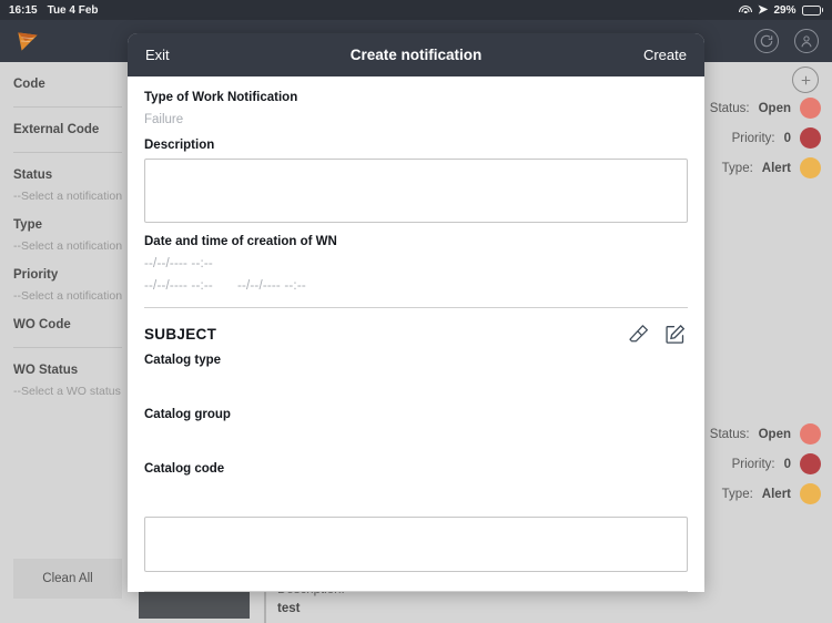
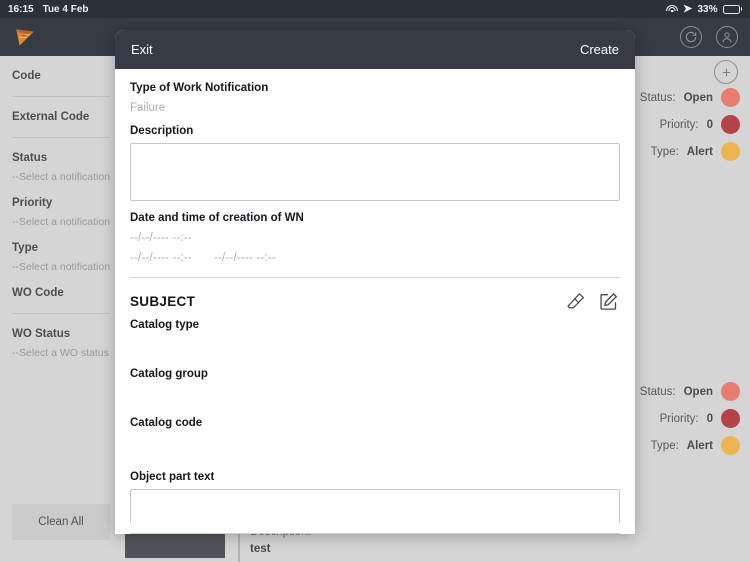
  16:15
  Tue 4 Feb
- 29%
+ 33%
  Code
  External Code
  Status
  --Select a notification
- Type
+ Priority
  --Select a notification
- Priority
+ Type
  --Select a notification
  WO Code
  WO Status
  --Select a WO status
  Clean All
  Status:
  Open
  Priority:
  0
  Type:
  Alert
  Status:
  Open
  Priority:
  0
  Type:
  Alert
  test
  Exit
- Create notification
  Create
  Type of Work Notification
  Failure
  Description
  Date and time of creation of WN
  --/--/---- --:--
  --/--/---- --:--
  --/--/---- --:--
  SUBJECT
  Catalog type
  Catalog group
  Catalog code
+ Object part text
